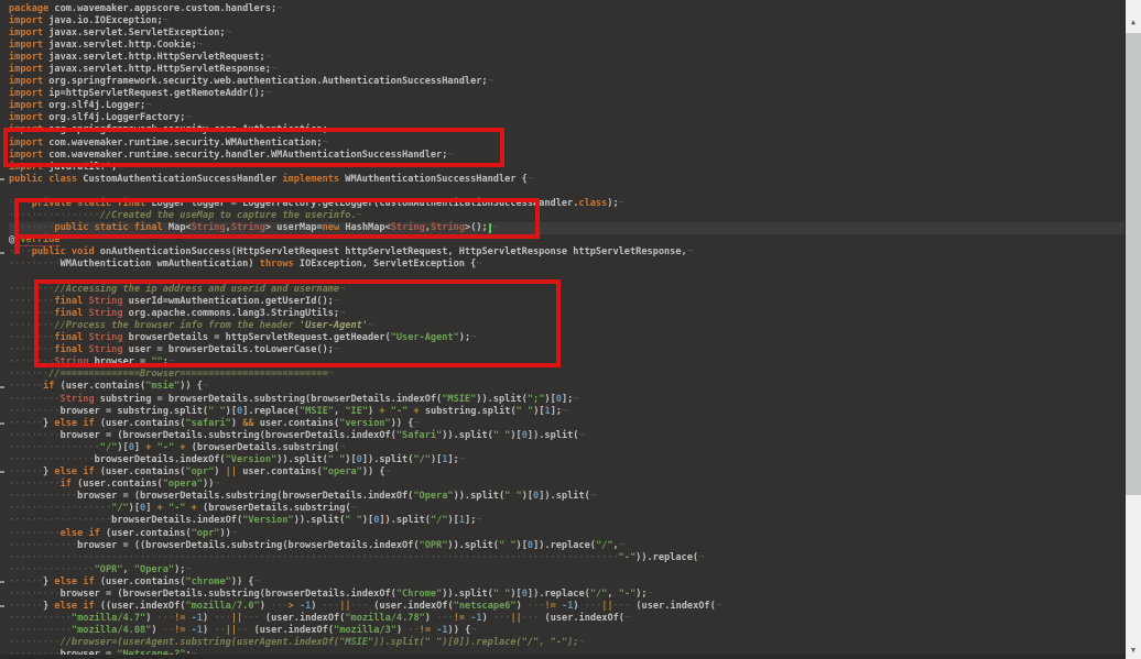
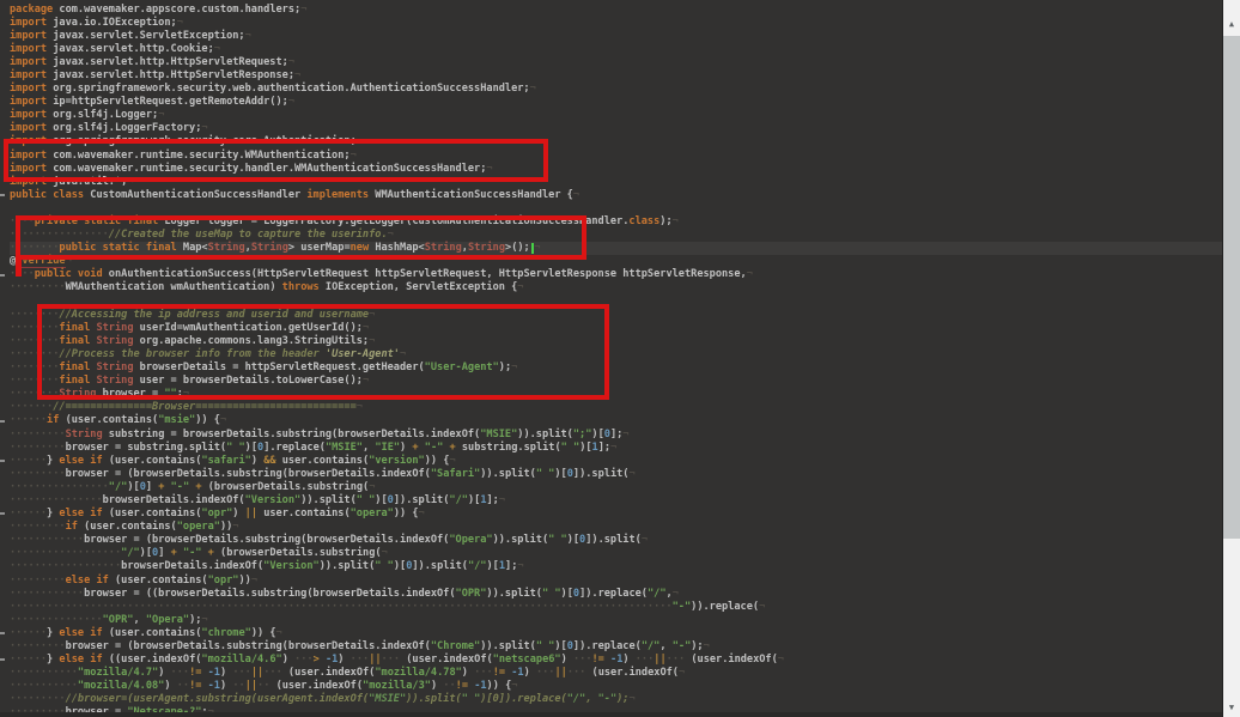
  package com.wavemaker.appscore.custom.handlers;¬
  import java.io.IOException;¬
  import javax.servlet.ServletException;¬
  import javax.servlet.http.Cookie;¬
  import javax.servlet.http.HttpServletRequest;¬
  import javax.servlet.http.HttpServletResponse;¬
  import org.springframework.security.web.authentication.AuthenticationSuccessHandler;¬
  import ip=httpServletRequest.getRemoteAddr();¬
  import org.slf4j.Logger;¬
  import org.slf4j.LoggerFactory;¬
  import org.springframework.security.core.Authentication;¬
  import com.wavemaker.runtime.security.WMAuthentication;¬
  import com.wavemaker.runtime.security.handler.WMAuthenticationSuccessHandler;¬
  import java.util.*;¬
  public class CustomAuthenticationSuccessHandler implements WMAuthenticationSuccessHandler {¬
  ····private static final Logger logger = LoggerFactory.getLogger(CustomAuthenticationSuccessHandler.class);¬
  ················//Created the useMap to capture the userinfo.¬
  ········public static final Map<String,String> userMap=new HashMap<String,String>();
  @ verride¬
  ···public void onAuthenticationSuccess(HttpServletRequest httpServletRequest, HttpServletResponse httpServletResponse,¬
  ·········WMAuthentication wmAuthentication) throws IOException, ServletException {¬
  ········//Accessing the ip address and userid and username¬
  ········final String userId=wmAuthentication.getUserId();¬
  ········final String org.apache.commons.lang3.StringUtils;¬
  ········//Process the browser info from the header 'User-Agent'¬
  ········final String browserDetails = httpServletRequest.getHeader("User-Agent");¬
  ········final String user = browserDetails.toLowerCase();¬
  ········String browser = "";¬
  ·······//==============Browser==========================¬
  ······if (user.contains("msie")) {¬
  ·········String substring = browserDetails.substring(browserDetails.indexOf("MSIE")).split(";")[0];¬
  ·········browser = substring.split(" ")[0].replace("MSIE", "IE") + "-" + substring.split(" ")[1];¬
  ······} else if (user.contains("safari") && user.contains("version")) {¬
  ·········browser = (browserDetails.substring(browserDetails.indexOf("Safari")).split(" ")[0]).split(¬
  ················"/")[0] + "-" + (browserDetails.substring(¬
  ···············browserDetails.indexOf("Version")).split(" ")[0]).split("/")[1];¬
  ······} else if (user.contains("opr") || user.contains("opera")) {¬
  ·········if (user.contains("opera"))¬
  ············browser = (browserDetails.substring(browserDetails.indexOf("Opera")).split(" ")[0]).split(¬
  ··················"/")[0] + "-" + (browserDetails.substring(¬
  ··················browserDetails.indexOf("Version")).split(" ")[0]).split("/")[1];¬
  ·········else if (user.contains("opr"))¬
  ············browser = ((browserDetails.substring(browserDetails.indexOf("OPR")).split(" ")[0]).replace("/",¬
  ···········································································································"-")).replace(¬
  ···············"OPR", "Opera");¬
  ······} else if (user.contains("chrome")) {¬
  ·········browser = (browserDetails.substring(browserDetails.indexOf("Chrome")).split(" ")[0]).replace("/", "-");¬
- ······} else if ((user.indexOf("mozilla/7.0") ···> -1) ···||··· (user.indexOf("netscape6") ···!= -1) ···||··· (user.indexOf(¬
+ ······} else if ((user.indexOf("mozilla/4.6") ···> -1) ···||··· (user.indexOf("netscape6") ···!= -1) ···||··· (user.indexOf(¬
  ···········"mozilla/4.7") ···!= -1) ···||··· (user.indexOf("mozilla/4.78") ···!= -1) ···||··· (user.indexOf(¬
  ···········"mozilla/4.08") ··!= -1) ··||·· (user.indexOf("mozilla/3") ··!= -1)) {¬
  ·········//browser=(userAgent.substring(userAgent.indexOf("MSIE")).split(" ")[0]).replace("/", "-");¬
  ▲
  ▼
